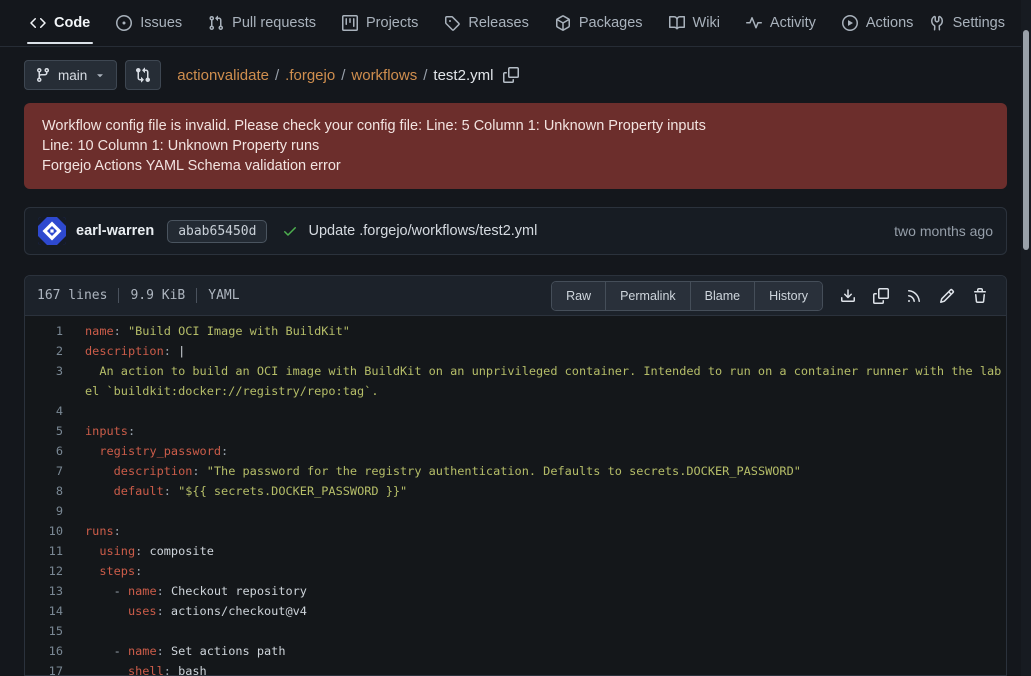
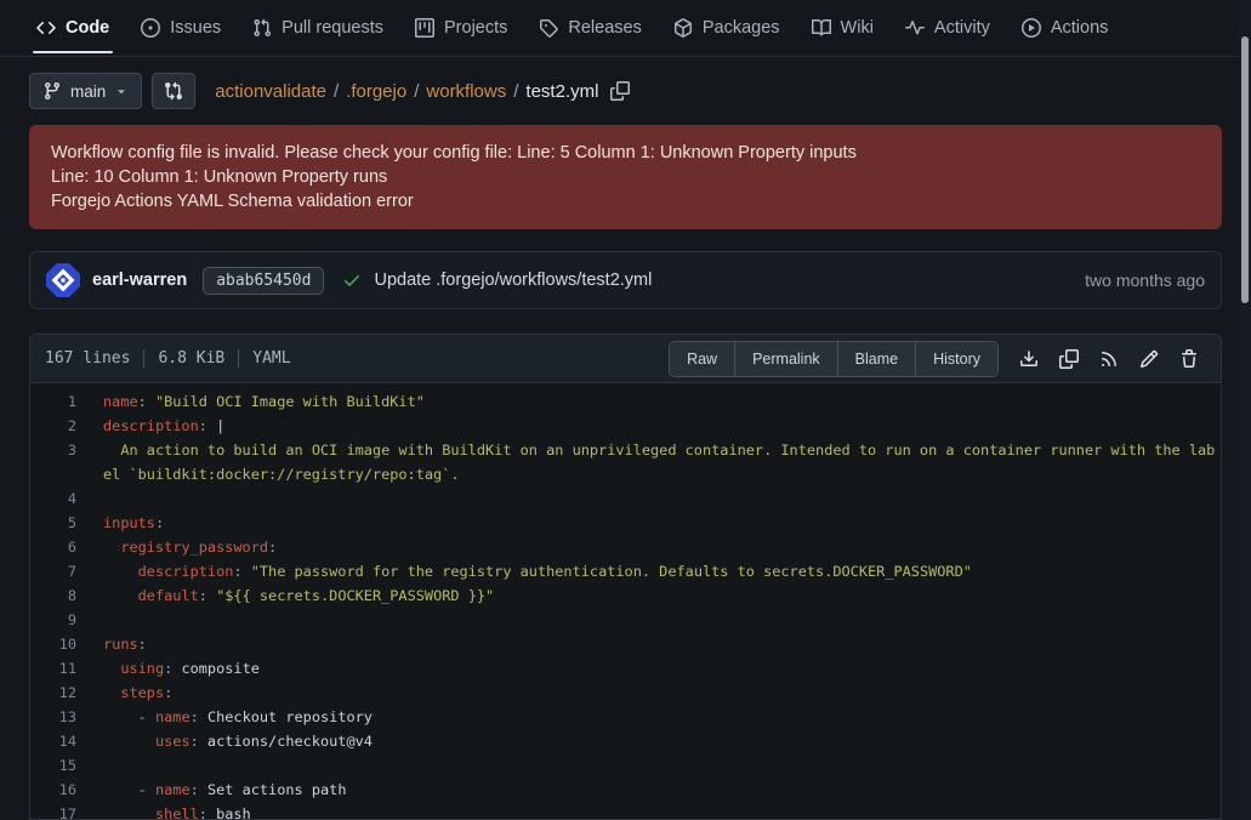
  Code
  Issues
  Pull requests
  Projects
  Releases
  Packages
  Wiki
  Activity
  Actions
- Settings
  main
  actionvalidate
  /
  .forgejo
  /
  workflows
  /
  test2.yml
  Workflow config file is invalid. Please check your config file: Line: 5 Column 1: Unknown Property inputs
  Line: 10 Column 1: Unknown Property runs
  Forgejo Actions YAML Schema validation error
  earl-warren
  abab65450d
  Update .forgejo/workflows/test2.yml
  two months ago
  167 lines
- 9.9 KiB
+ 6.8 KiB
  YAML
  Raw
  Permalink
  Blame
  History
  1
  name: "Build OCI Image with BuildKit"
  2
  description: |
  3
  An action to build an OCI image with BuildKit on an unprivileged container. Intended to run on a container runner with the label `buildkit:docker://registry/repo:tag`.
  4
  5
  inputs:
  6
  registry_password:
  7
  description: "The password for the registry authentication. Defaults to secrets.DOCKER_PASSWORD"
  8
  default: "${{ secrets.DOCKER_PASSWORD }}"
  9
  10
  runs:
  11
  using: composite
  12
  steps:
  13
  - name: Checkout repository
  14
  uses: actions/checkout@v4
  15
  16
  - name: Set actions path
  17
  shell: bash
